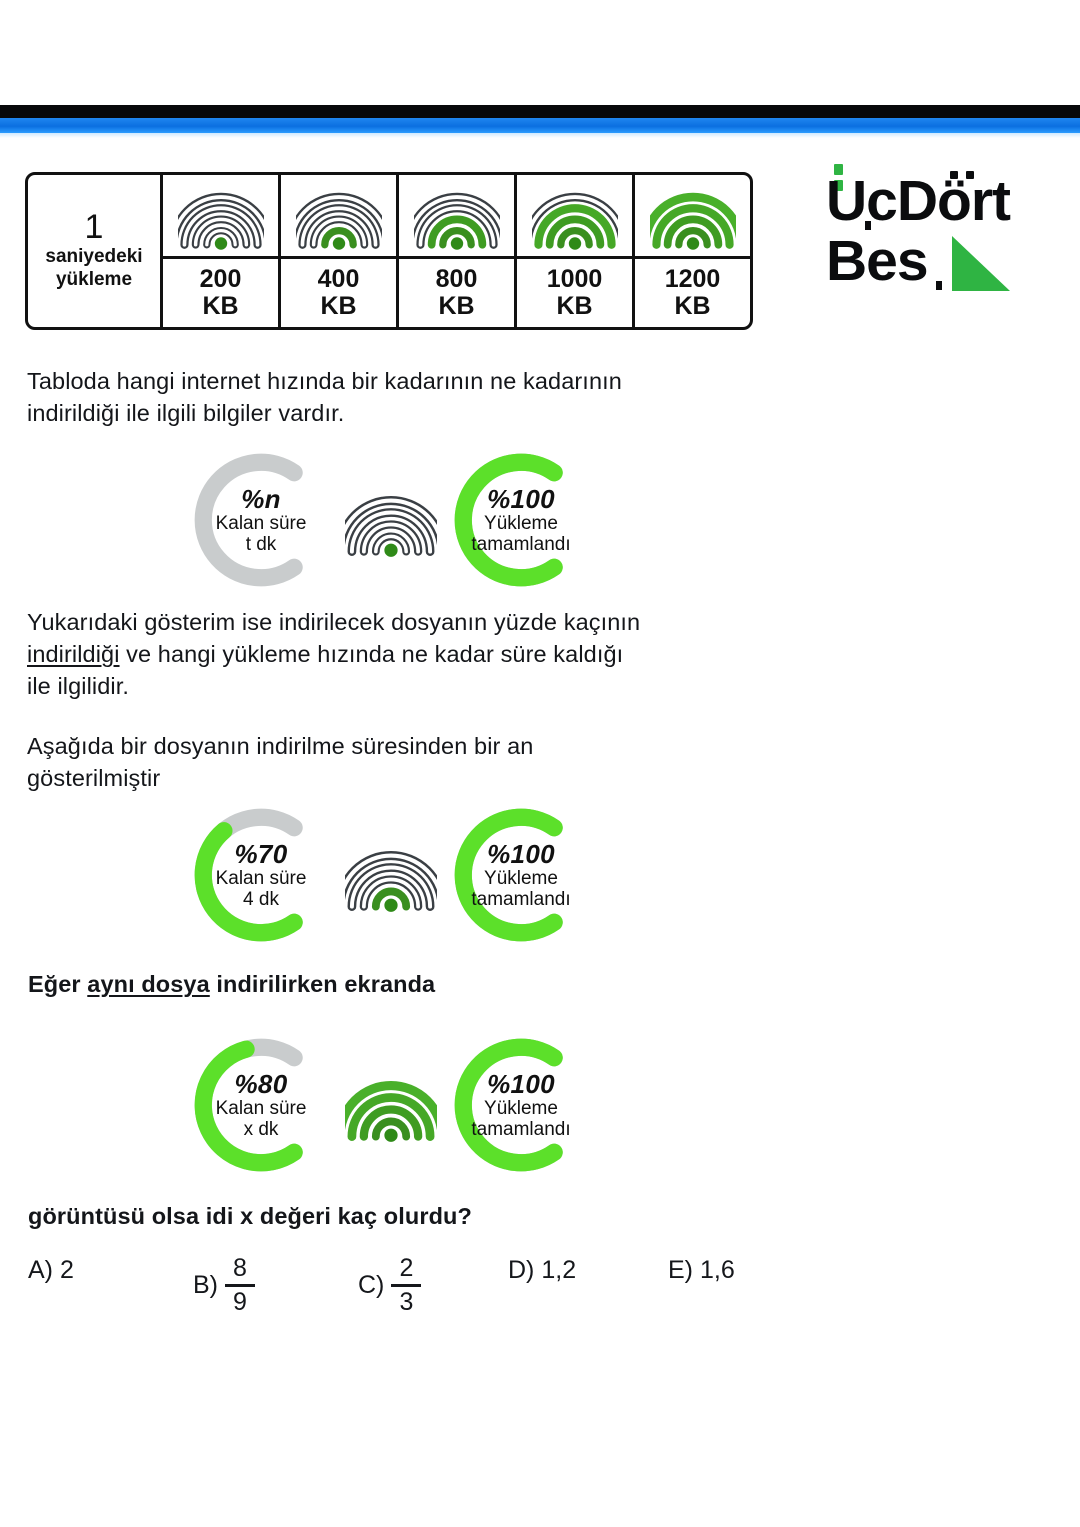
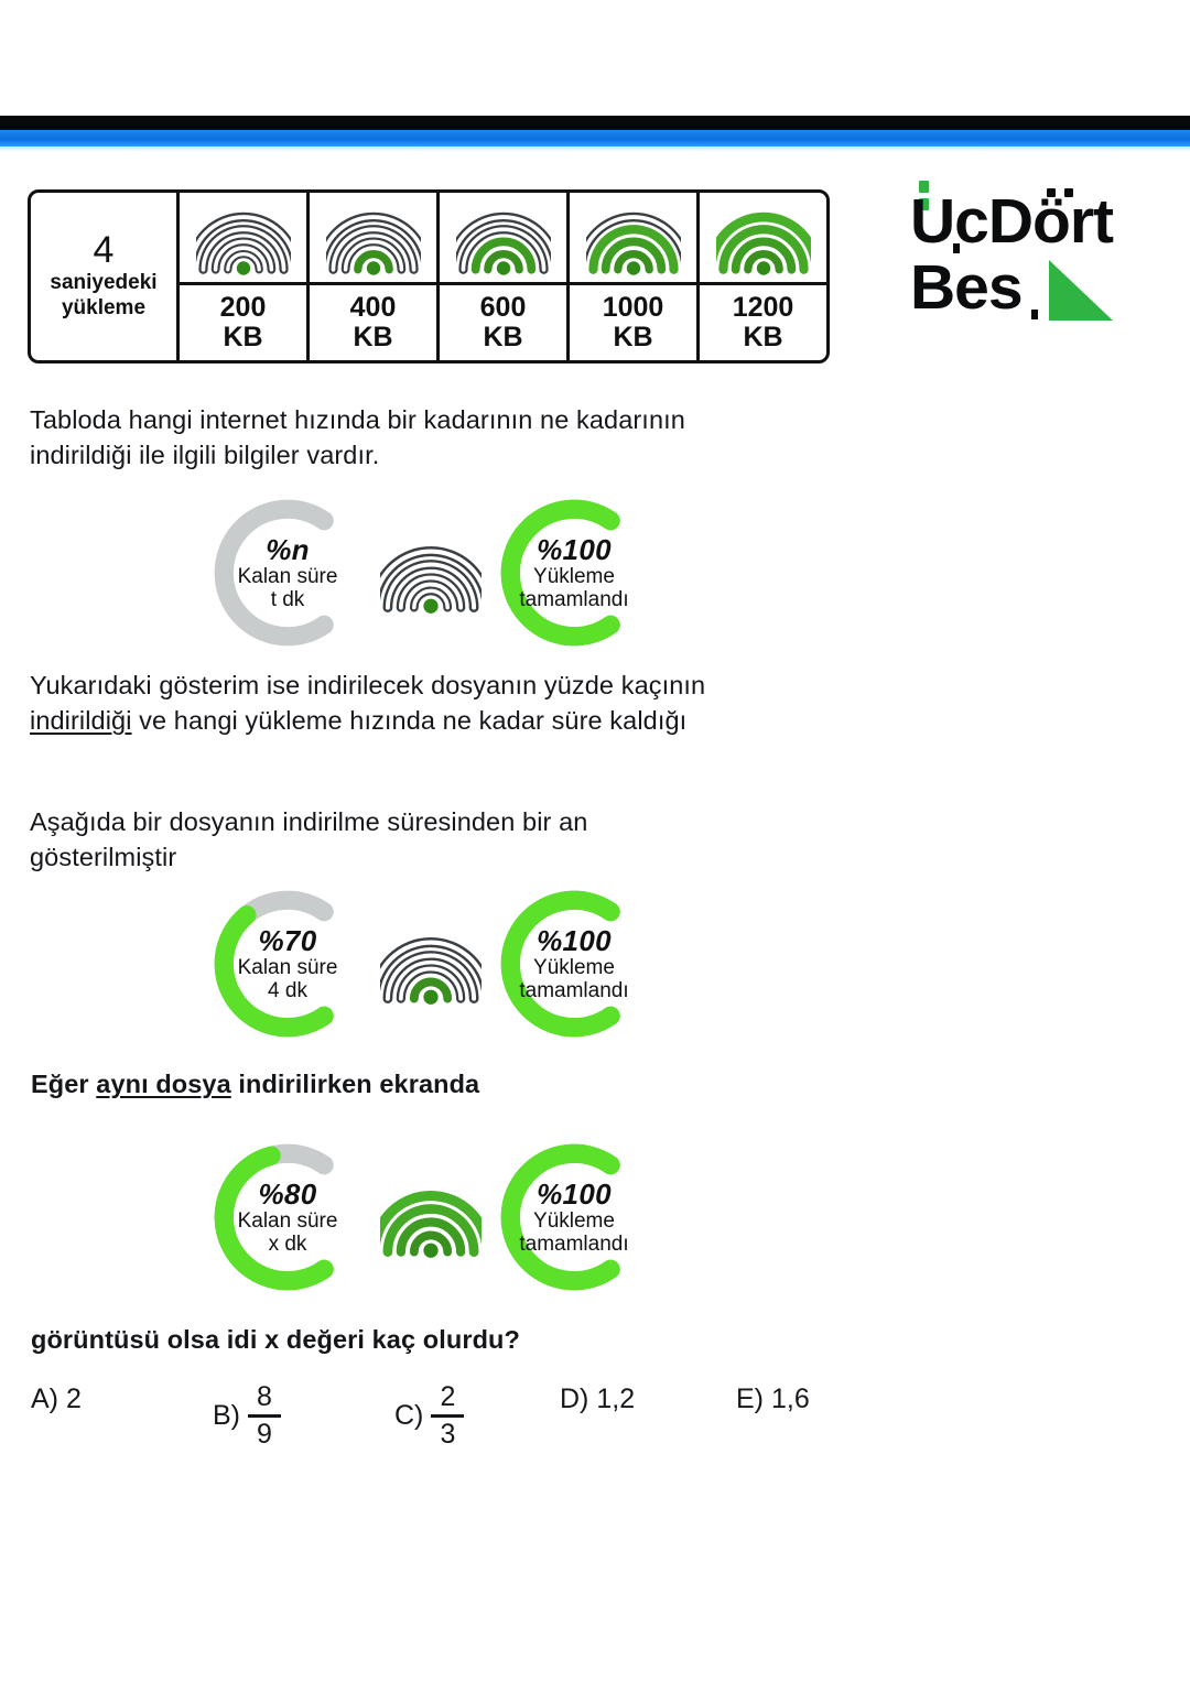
  UcDört
  Bes
- 1
+ 4
  saniyedeki
  yükleme
  200
  KB
  400
  KB
- 800
+ 600
  KB
  1000
  KB
  1200
  KB
  Tabloda hangi internet hızında bir kadarının ne kadarının
  indirildiği ile ilgili bilgiler vardır.
  %n
  Kalan süre
  t dk
  %100
  Yükleme
  tamamlandı
  Yukarıdaki gösterim ise indirilecek dosyanın yüzde kaçının
  indirildiği ve hangi yükleme hızında ne kadar süre kaldığı
- ile ilgilidir.
  Aşağıda bir dosyanın indirilme süresinden bir an
  gösterilmiştir
  %70
  Kalan süre
  4 dk
  %100
  Yükleme
  tamamlandı
  Eğer aynı dosya indirilirken ekranda
  %80
  Kalan süre
  x dk
  %100
  Yükleme
  tamamlandı
  görüntüsü olsa idi x değeri kaç olurdu?
  A)
  2
  B)
  8
  9
  C)
  2
  3
  D)
  1,2
  E)
  1,6
